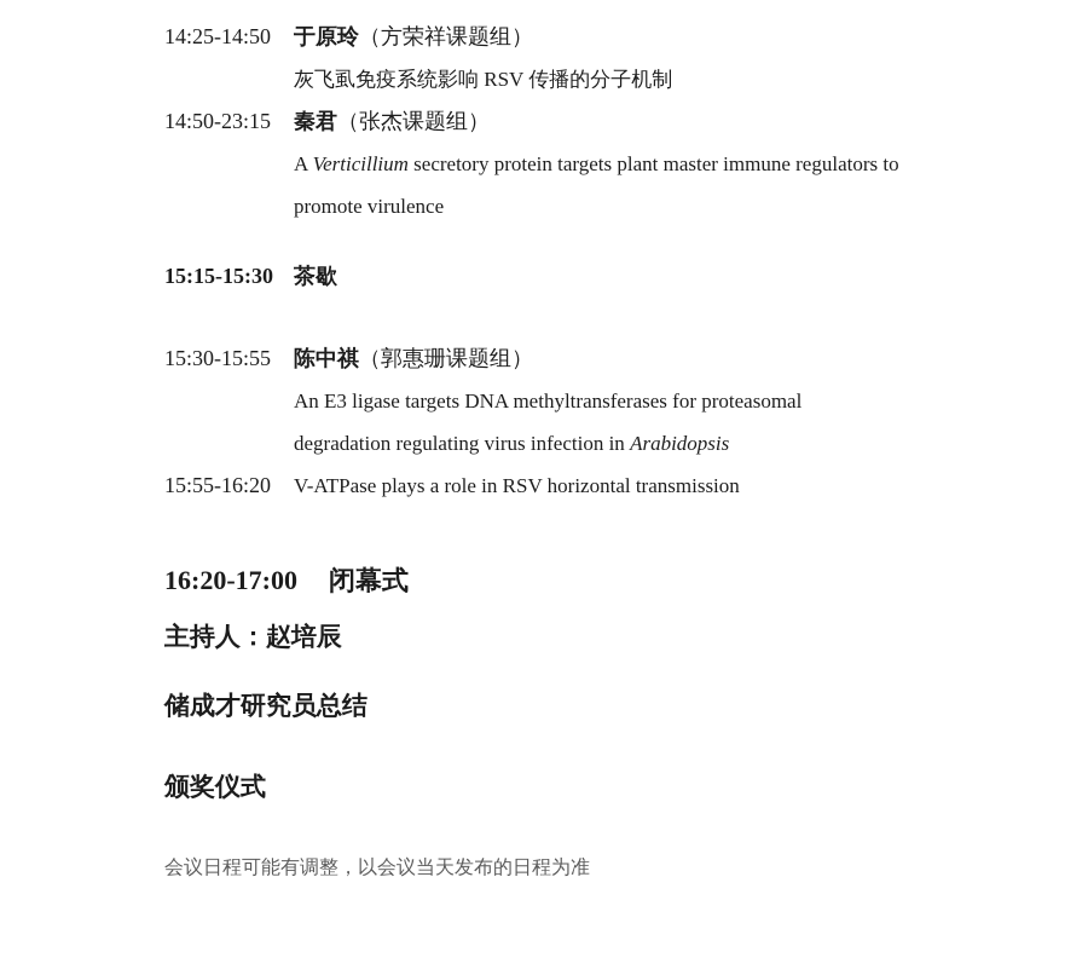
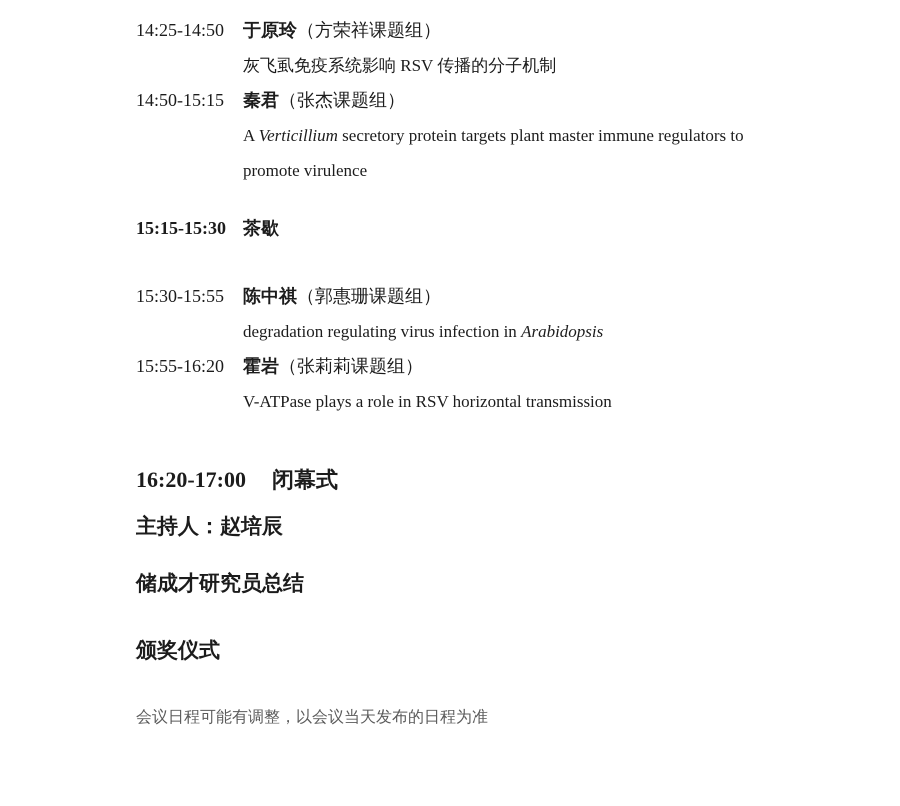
  14:25-14:50
  于原玲（方荣祥课题组）
  灰飞虱免疫系统影响 RSV 传播的分子机制
- 14:50-23:15
+ 14:50-15:15
  秦君（张杰课题组）
  A Verticillium secretory protein targets plant master immune regulators to
  promote virulence
  15:15-15:30
  茶歇
  15:30-15:55
  陈中祺（郭惠珊课题组）
- An E3 ligase targets DNA methyltransferases for proteasomal
  degradation regulating virus infection in Arabidopsis
  15:55-16:20
+ 霍岩（张莉莉课题组）
  V-ATPase plays a role in RSV horizontal transmission
  16:20-17:00 闭幕式
  主持人：赵培辰
  储成才研究员总结
  颁奖仪式
  会议日程可能有调整，以会议当天发布的日程为准
